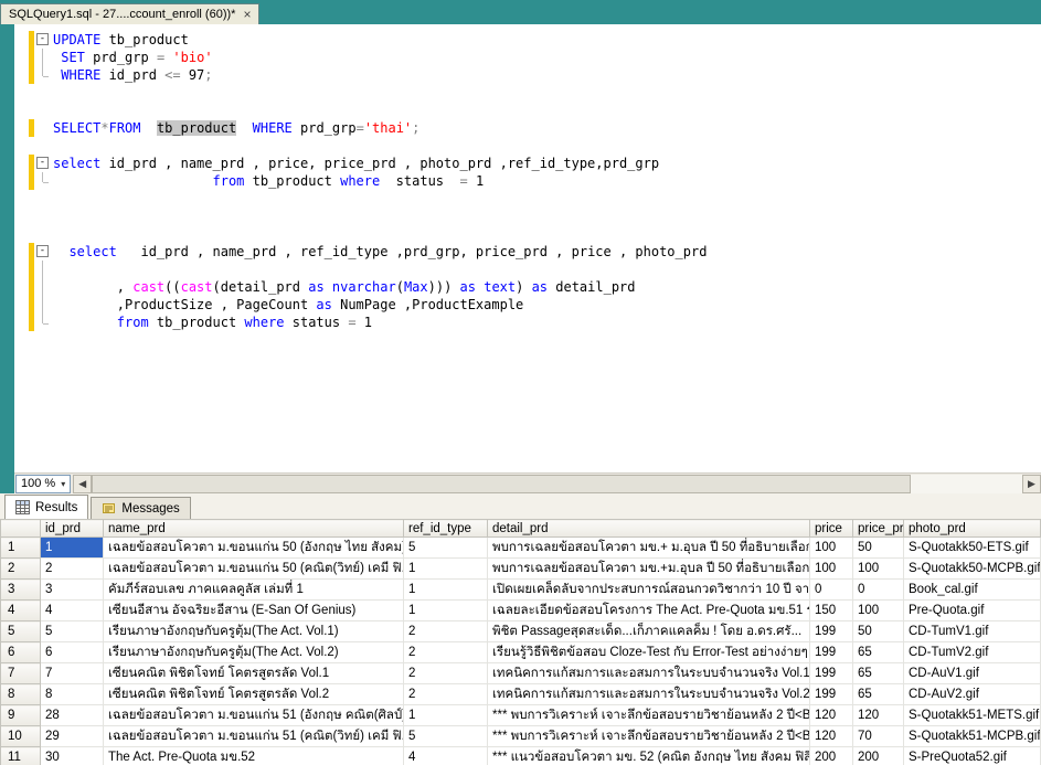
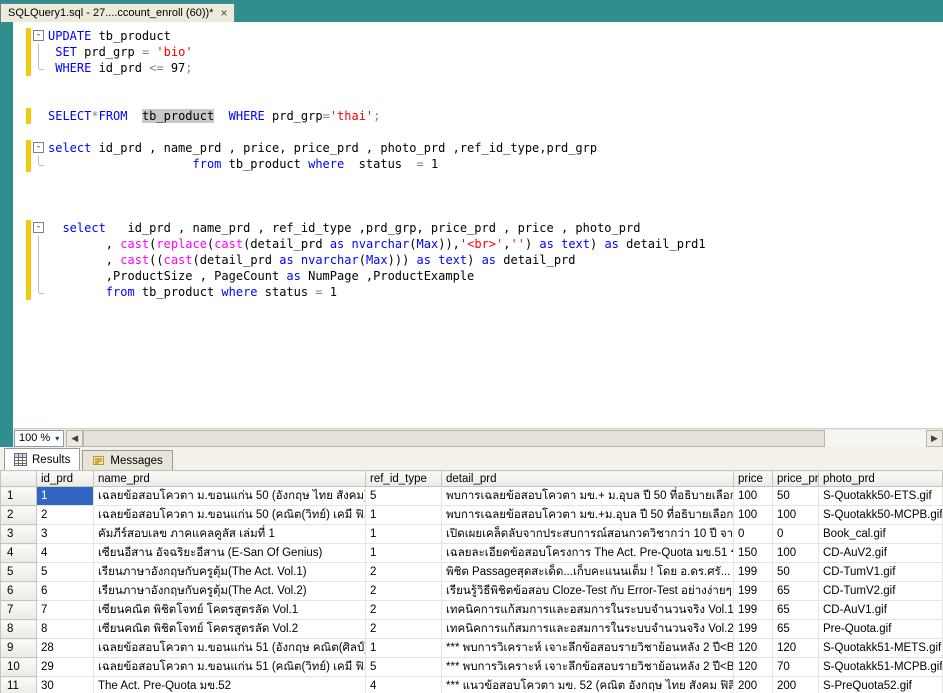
  SQLQuery1.sql - 27....ccount_enroll (60))*
  ×
  -
  UPDATE tb_product
  SET prd_grp = 'bio'
  WHERE id_prd <= 97;
  SELECT*FROM tb_product WHERE prd_grp='thai';
  -
  select id_prd , name_prd , price, price_prd , photo_prd ,ref_id_type,prd_grp
  from tb_product where status = 1
  -
  select id_prd , name_prd , ref_id_type ,prd_grp, price_prd , price , photo_prd
+ , cast(replace(cast(detail_prd as nvarchar(Max)),'<br>','') as text) as detail_prd1
  , cast((cast(detail_prd as nvarchar(Max))) as text) as detail_prd
  ,ProductSize , PageCount as NumPage ,ProductExample
  from tb_product where status = 1
  100 %
  ▾
  ◀
  ▶
  Results
  Messages
  	id_prd	name_prd	ref_id_type	detail_prd	price	price_pr	photo_prd
  1	1	เฉลยข้อสอบโควตา ม.ขอนแก่น 50 (อังกฤษ ไทย สังคม	5	พบการเฉลยข้อสอบโควตา มข.+ ม.อุบล ปี 50 ที่อธิบายเลือ	100	50	S-Quotakk50-ETS.gif
  2	2	เฉลยข้อสอบโควตา ม.ขอนแก่น 50 (คณิต(วิทย์) เคมี ฟิ	1	พบการเฉลยข้อสอบโควตา มข.+ม.อุบล ปี 50 ที่อธิบายเลือก	100	100	S-Quotakk50-MCPB.gif
  3	3	คัมภีร์สอบเลข ภาคแคลคูลัส เล่มที่ 1	1	เปิดเผยเคล็ดลับจากประสบการณ์สอนกวดวิชากว่า 10 ปี จา	0	0	Book_cal.gif
- 4	4	เซียนอีสาน อัจฉริยะอีสาน (E-San Of Genius)	1	เฉลยละเอียดข้อสอบโครงการ The Act. Pre-Quota มข.51	150	100	Pre-Quota.gif
+ 4	4	เซียนอีสาน อัจฉริยะอีสาน (E-San Of Genius)	1	เฉลยละเอียดข้อสอบโครงการ The Act. Pre-Quota มข.51	150	100	CD-AuV2.gif
- 5	5	เรียนภาษาอังกฤษกับครูตุ้ม(The Act. Vol.1)	2	พิชิต Passageสุดสะเด็ด...เก็ภาคแคลค็ม ! โดย อ.ดร.ศรั...	199	50	CD-TumV1.gif
+ 5	5	เรียนภาษาอังกฤษกับครูตุ้ม(The Act. Vol.1)	2	พิชิต Passageสุดสะเด็ด...เก็บคะแนนเต็ม ! โดย อ.ดร.ศรั...	199	50	CD-TumV1.gif
  6	6	เรียนภาษาอังกฤษกับครูตุ้ม(The Act. Vol.2)	2	เรียนรู้วิธีพิชิตข้อสอบ Cloze-Test กับ Error-Test อย่างง่ายๆ	199	65	CD-TumV2.gif
  7	7	เซียนคณิต พิชิตโจทย์ โคตรสูตรลัด Vol.1	2	เทคนิคการแก้สมการและอสมการในระบบจำนวนจริง Vol.1	199	65	CD-AuV1.gif
- 8	8	เซียนคณิต พิชิตโจทย์ โคตรสูตรลัด Vol.2	2	เทคนิคการแก้สมการและอสมการในระบบจำนวนจริง Vol.2	199	65	CD-AuV2.gif
+ 8	8	เซียนคณิต พิชิตโจทย์ โคตรสูตรลัด Vol.2	2	เทคนิคการแก้สมการและอสมการในระบบจำนวนจริง Vol.2	199	65	Pre-Quota.gif
  9	28	เฉลยข้อสอบโควตา ม.ขอนแก่น 51 (อังกฤษ คณิต(ศิลป์	1	*** พบการวิเคราะห์ เจาะลึกข้อสอบรายวิชาย้อนหลัง 2 ปี<B	120	120	S-Quotakk51-METS.gif
  10	29	เฉลยข้อสอบโควตา ม.ขอนแก่น 51 (คณิต(วิทย์) เคมี ฟิ	5	*** พบการวิเคราะห์ เจาะลึกข้อสอบรายวิชาย้อนหลัง 2 ปี<B	120	70	S-Quotakk51-MCPB.gif
  11	30	The Act. Pre-Quota มข.52	4	*** แนวข้อสอบโควตา มข. 52 (คณิต อังกฤษ ไทย สังคม ฟิสิ	200	200	S-PreQuota52.gif
